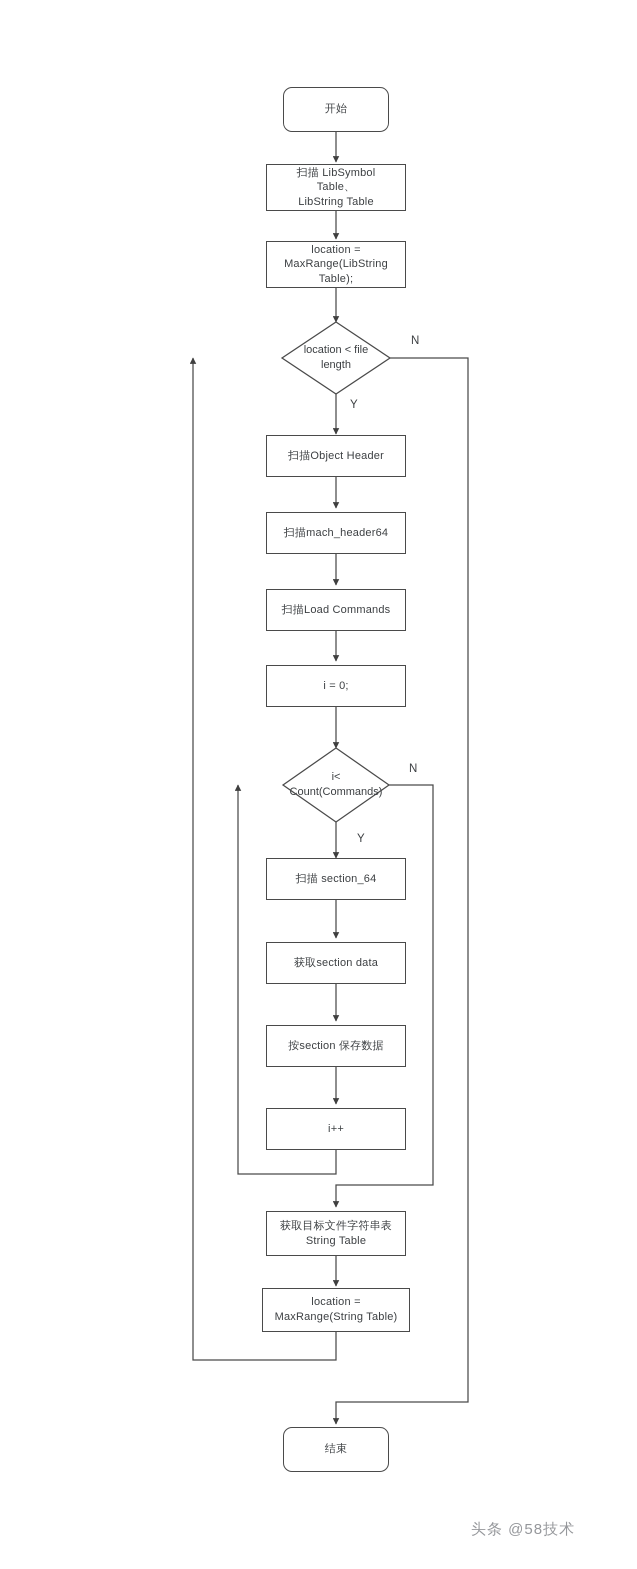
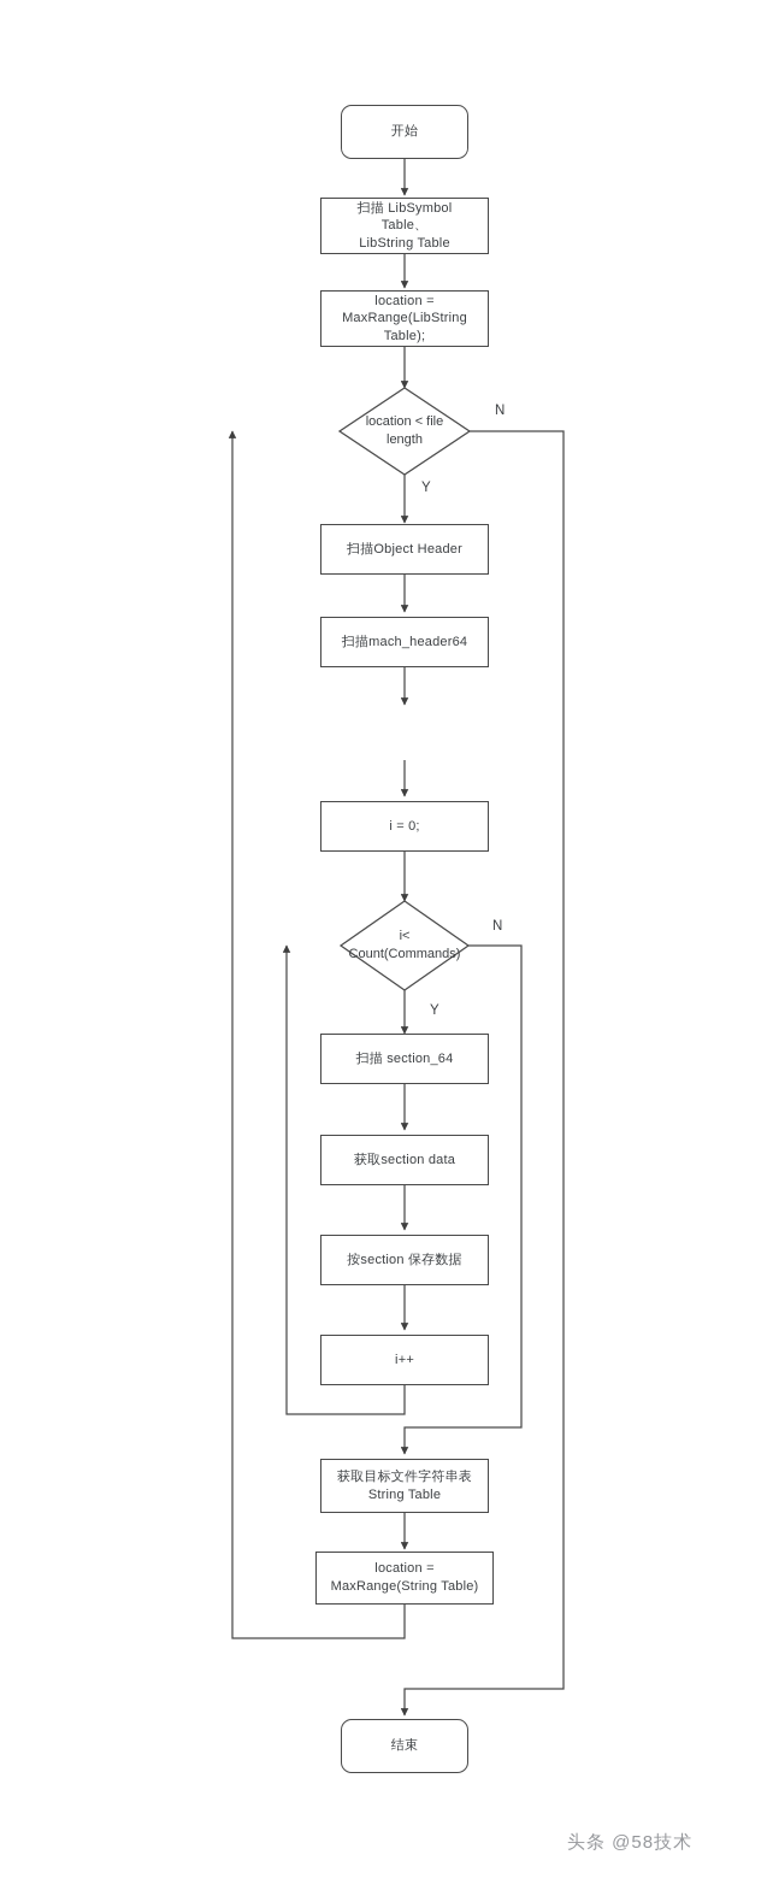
  开始
  扫描 LibSymbol
  Table、
  LibString Table
  location =
  MaxRange(LibString
  Table);
  location < file
  length
  扫描Object Header
  扫描mach_header64
- 扫描Load Commands
  i = 0;
  i<
  Count(Commands)
  扫描 section_64
  获取section data
  按section 保存数据
  i++
  获取目标文件字符串表
  String Table
  location =
  MaxRange(String Table)
  结束
  N
  Y
  N
  Y
  头条 @58技术
